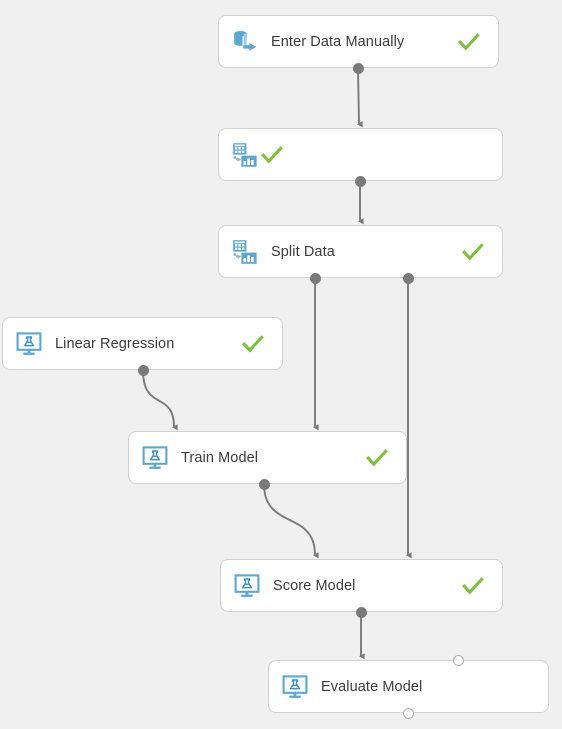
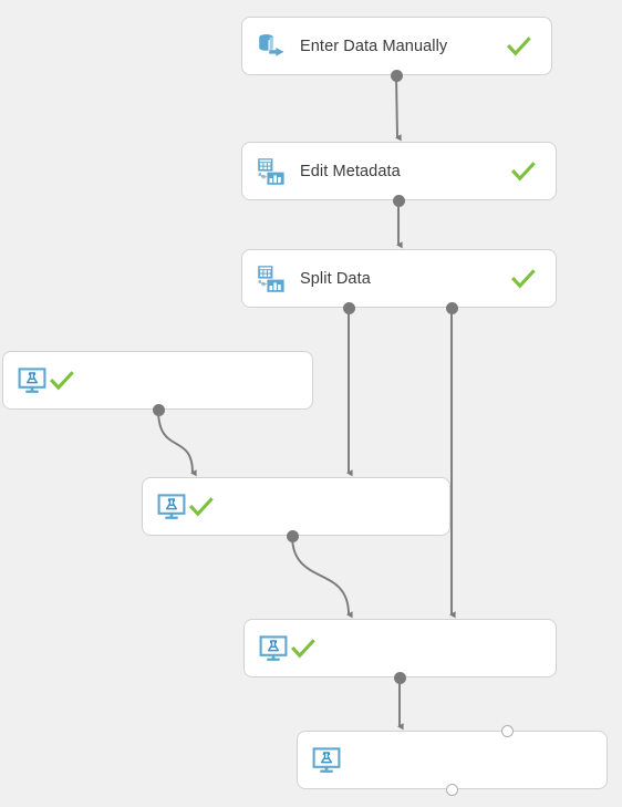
  Enter Data Manually
+ Edit Metadata
  Split Data
- Linear Regression
- Train Model
- Score Model
- Evaluate Model
